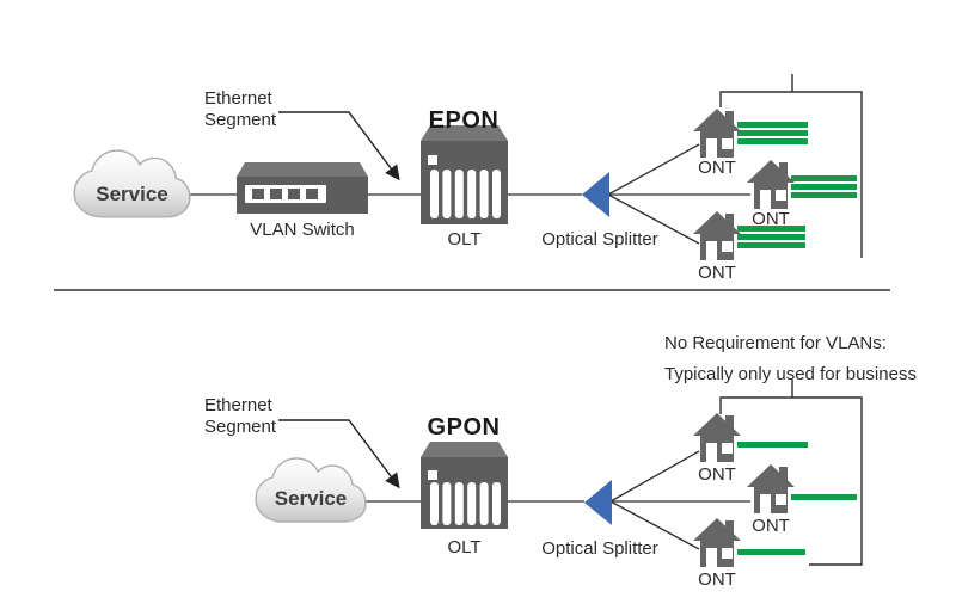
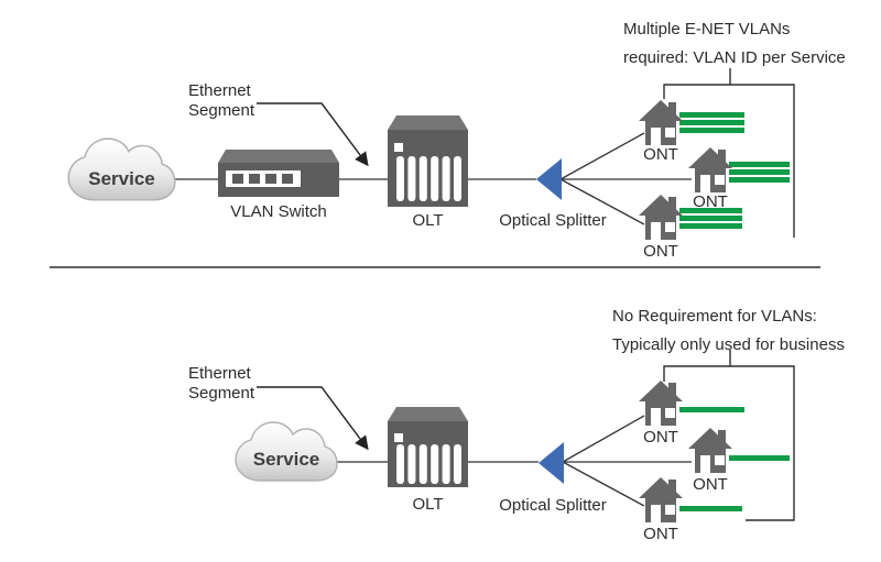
+ Multiple E-NET VLANs
+ required: VLAN ID per Service
  Ethernet
  Segment
- EPON
  Service
  VLAN Switch
  OLT
  Optical Splitter
  ONT
  ONT
  ONT
  No Requirement for VLANs:
  Typically only used for business
  Ethernet
  Segment
- GPON
  Service
  OLT
  Optical Splitter
  ONT
  ONT
  ONT
